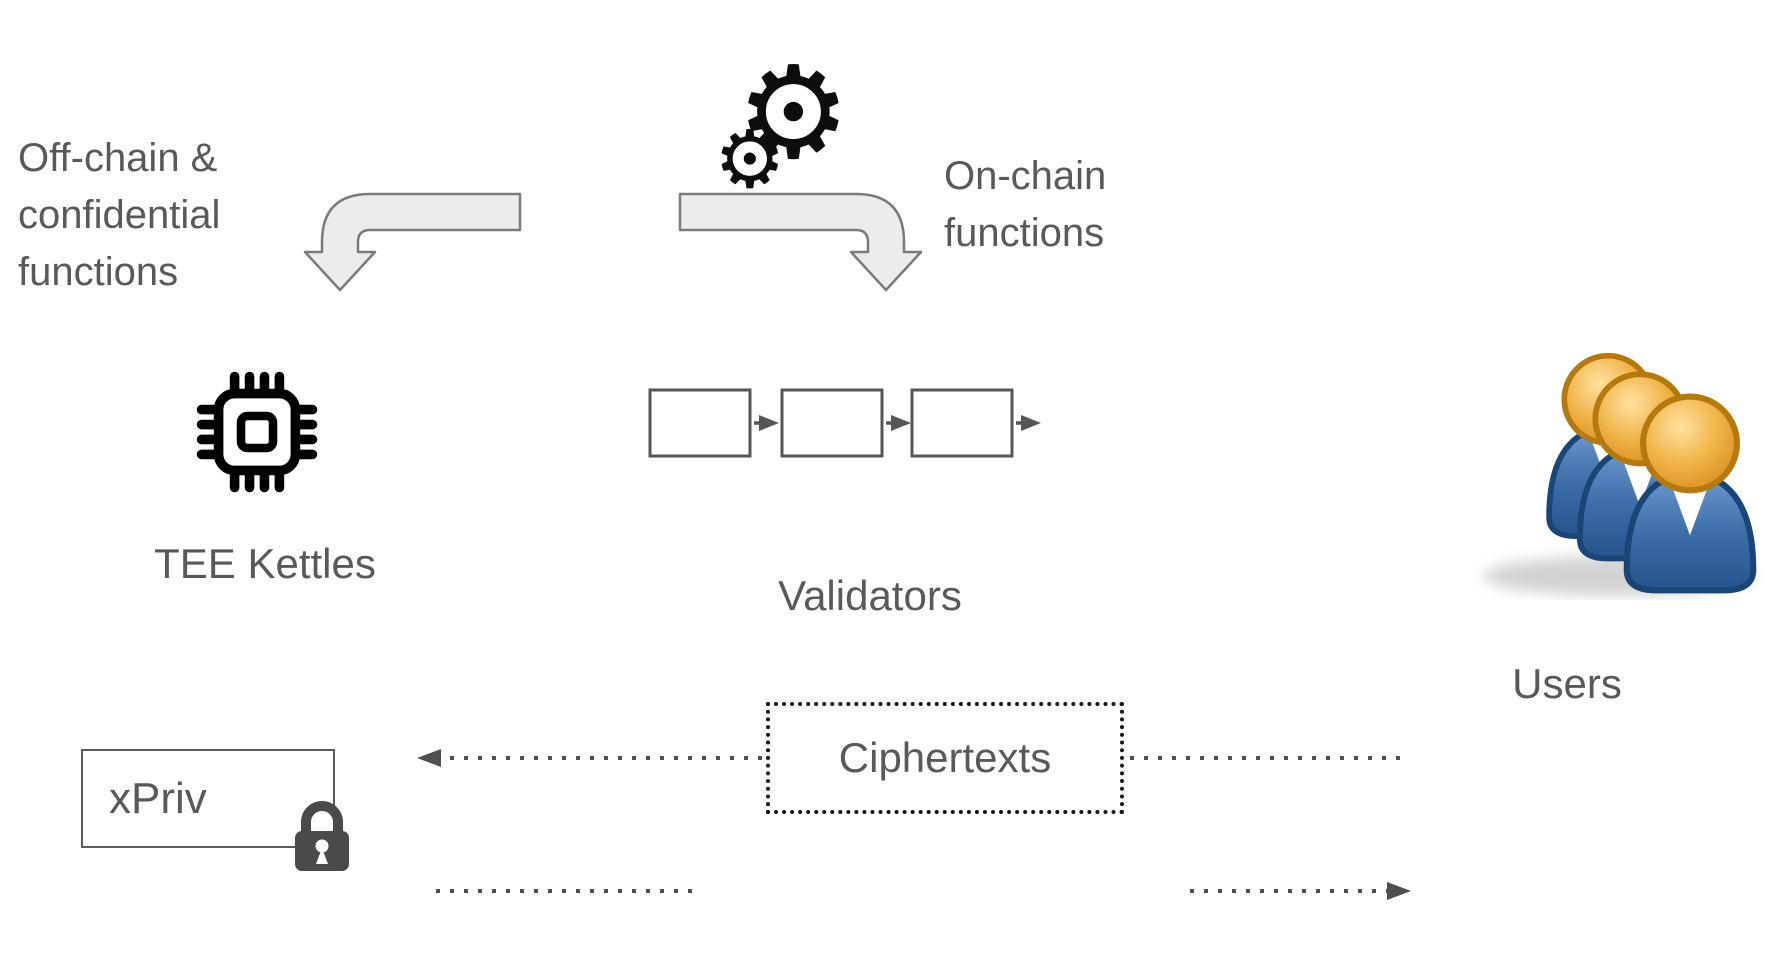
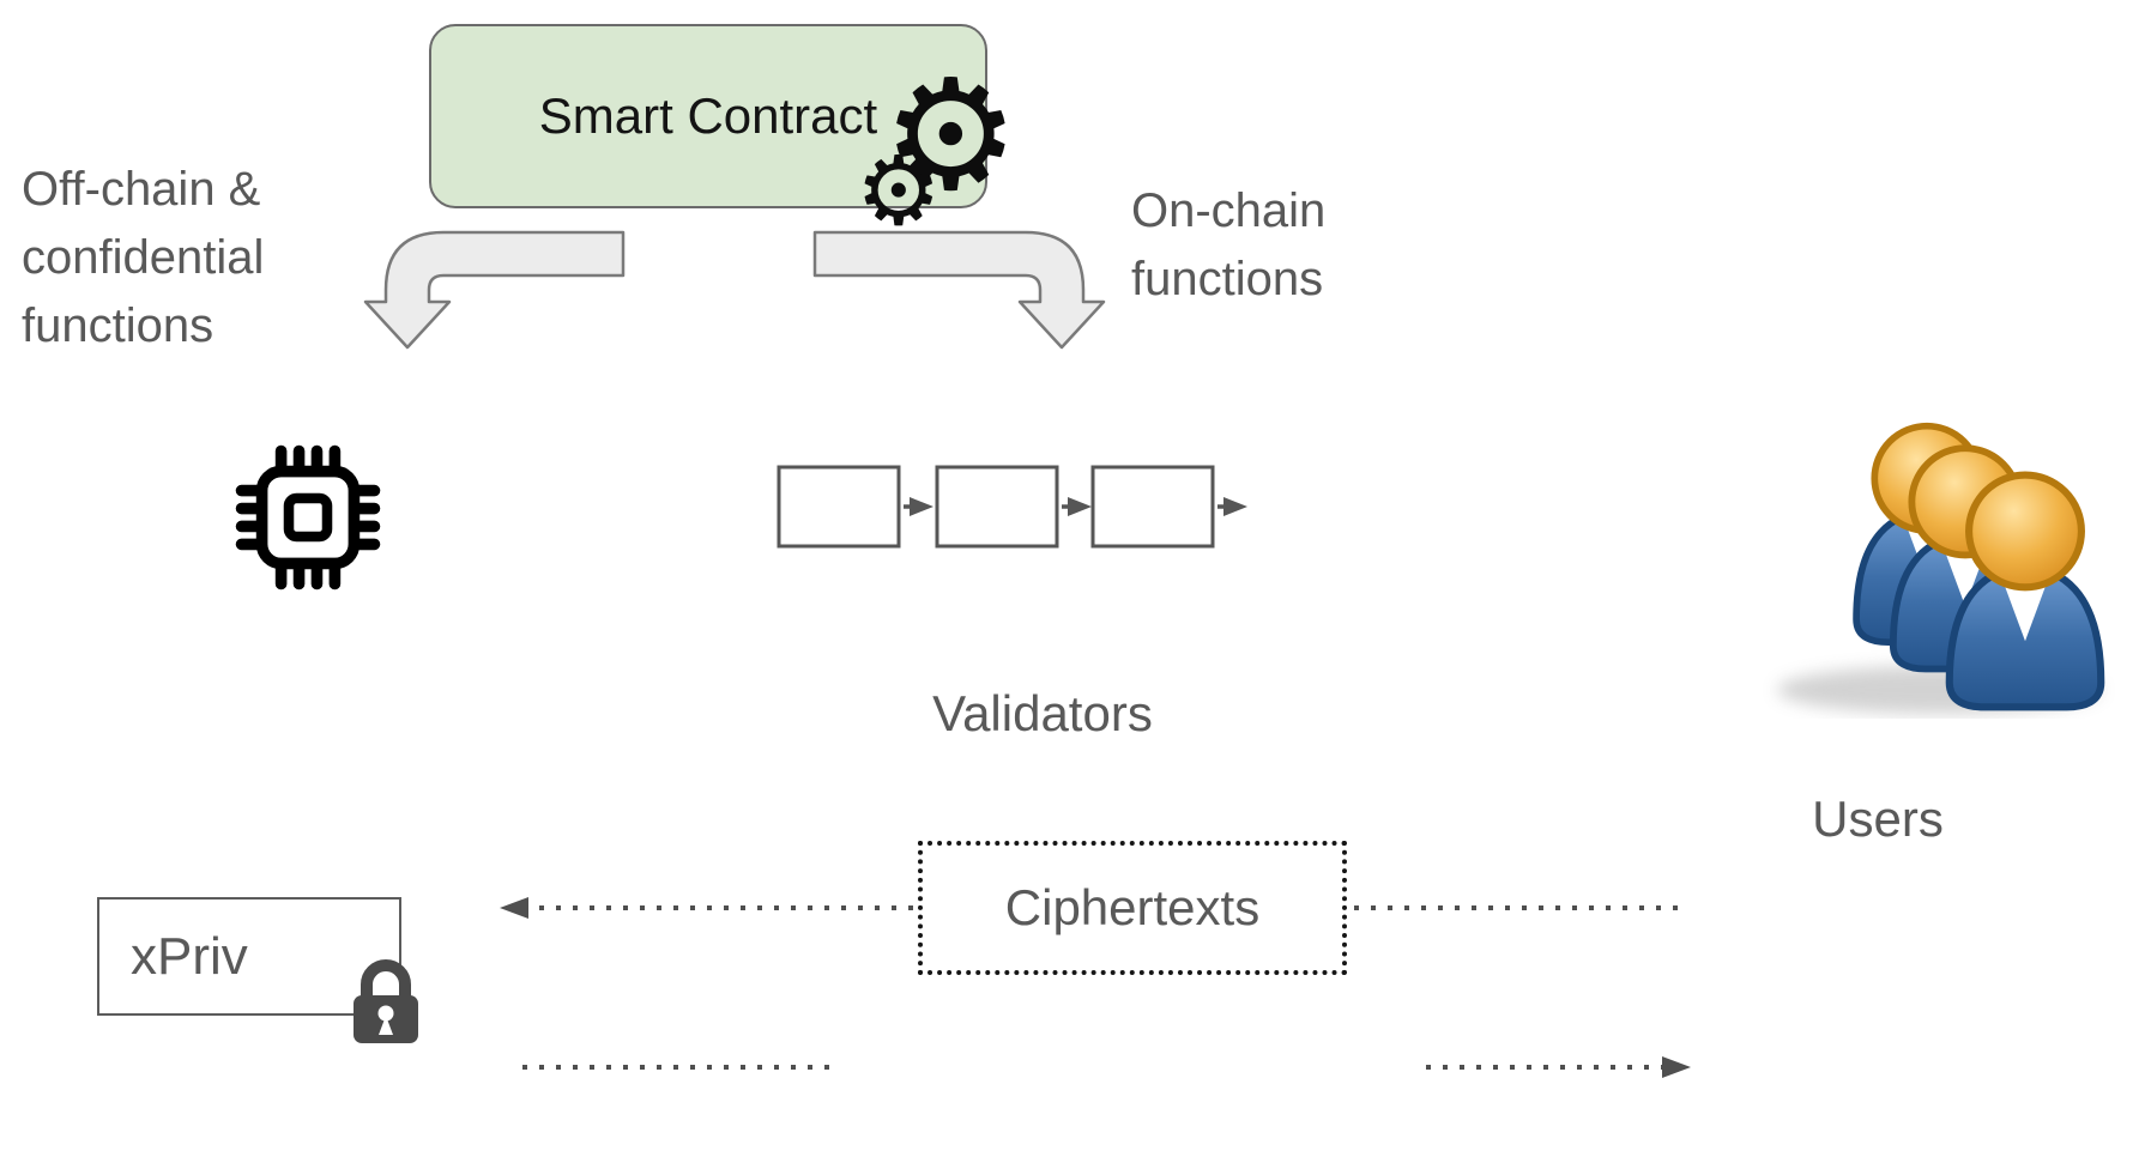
+ Smart Contract
  ⚙
  ⚙
  Off-chain & confidential functions
  On-chain functions
- TEE Kettles
  Validators
  Users
  xPriv
  Ciphertexts
